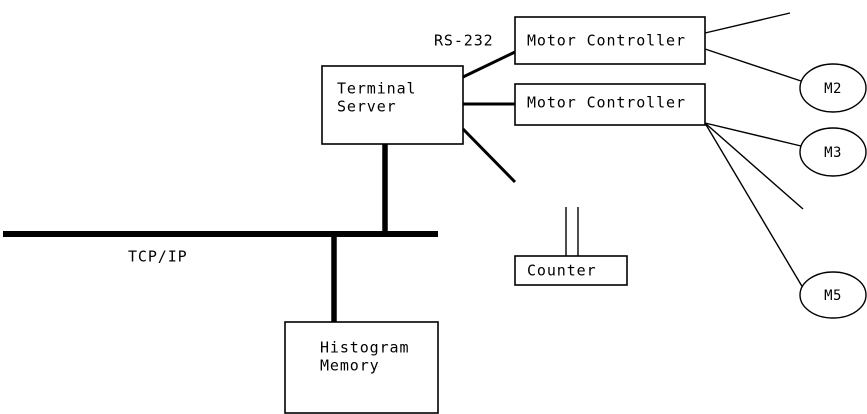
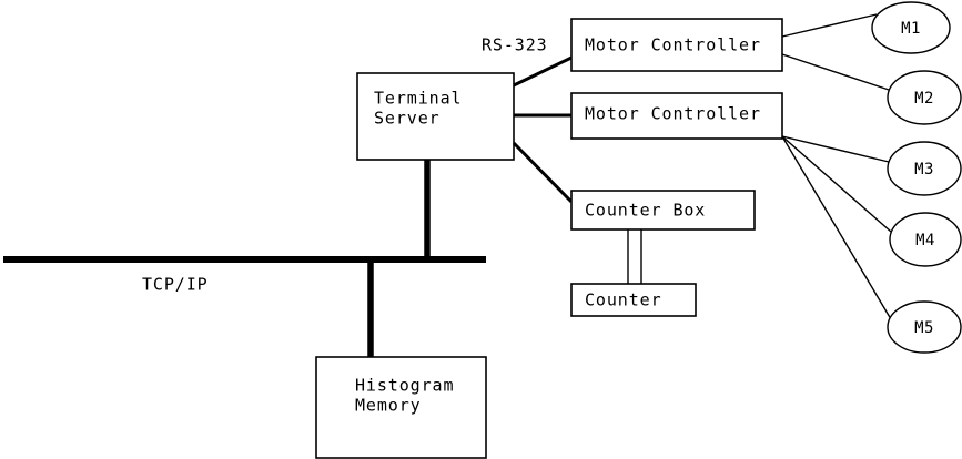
  TCP/IP
  Terminal
  Server
  Histogram
  Memory
- RS-232
+ RS-323
  Motor Controller
  Motor Controller
+ Counter Box
  Counter
+ M1
  M2
  M3
+ M4
  M5
